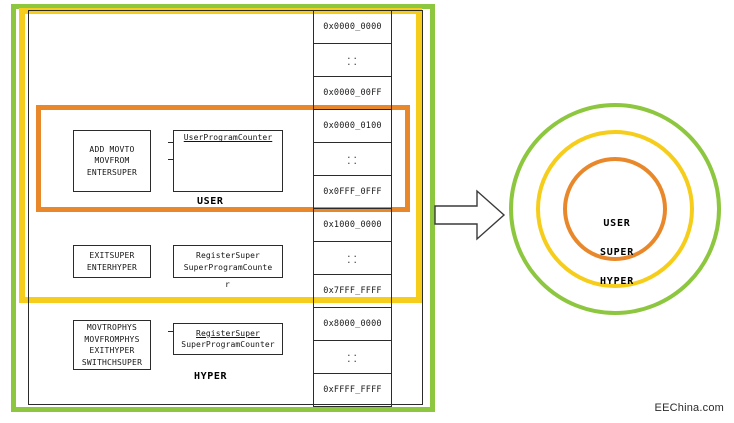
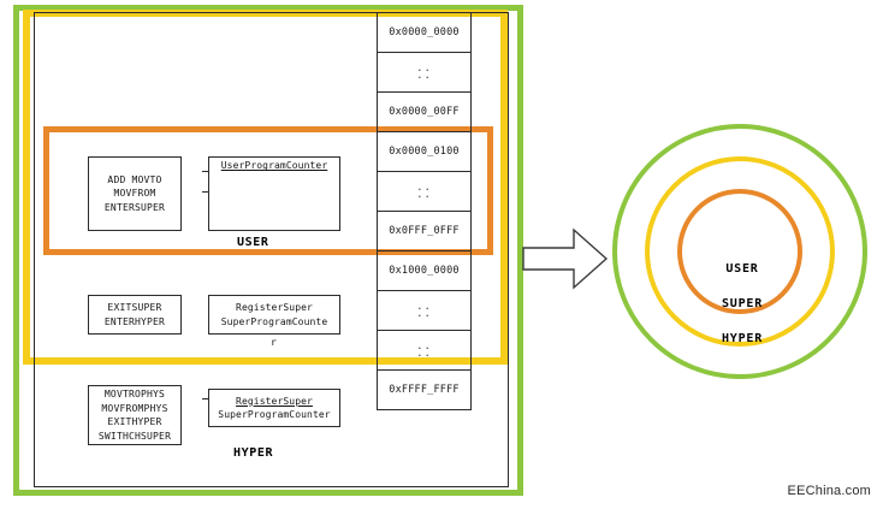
  0x0000_0000
  ..
  ..
  0x0000_00FF
  0x0000_0100
  ..
  ..
  0x0FFF_0FFF
  0x1000_0000
  ..
  ..
- 0x7FFF_FFFF
- 0x8000_0000
  ..
  ..
  0xFFFF_FFFF
  ADD MOVTO
  MOVFROM
  ENTERSUPER
  UserProgramCounter
  USER
  EXITSUPER
  ENTERHYPER
  RegisterSuper
  SuperProgramCounte
  r
  MOVTROPHYS
  MOVFROMPHYS
  EXITHYPER
  SWITHCHSUPER
  RegisterSuper
  SuperProgramCounter
  HYPER
  USER
  SUPER
  HYPER
  EEChina.com
